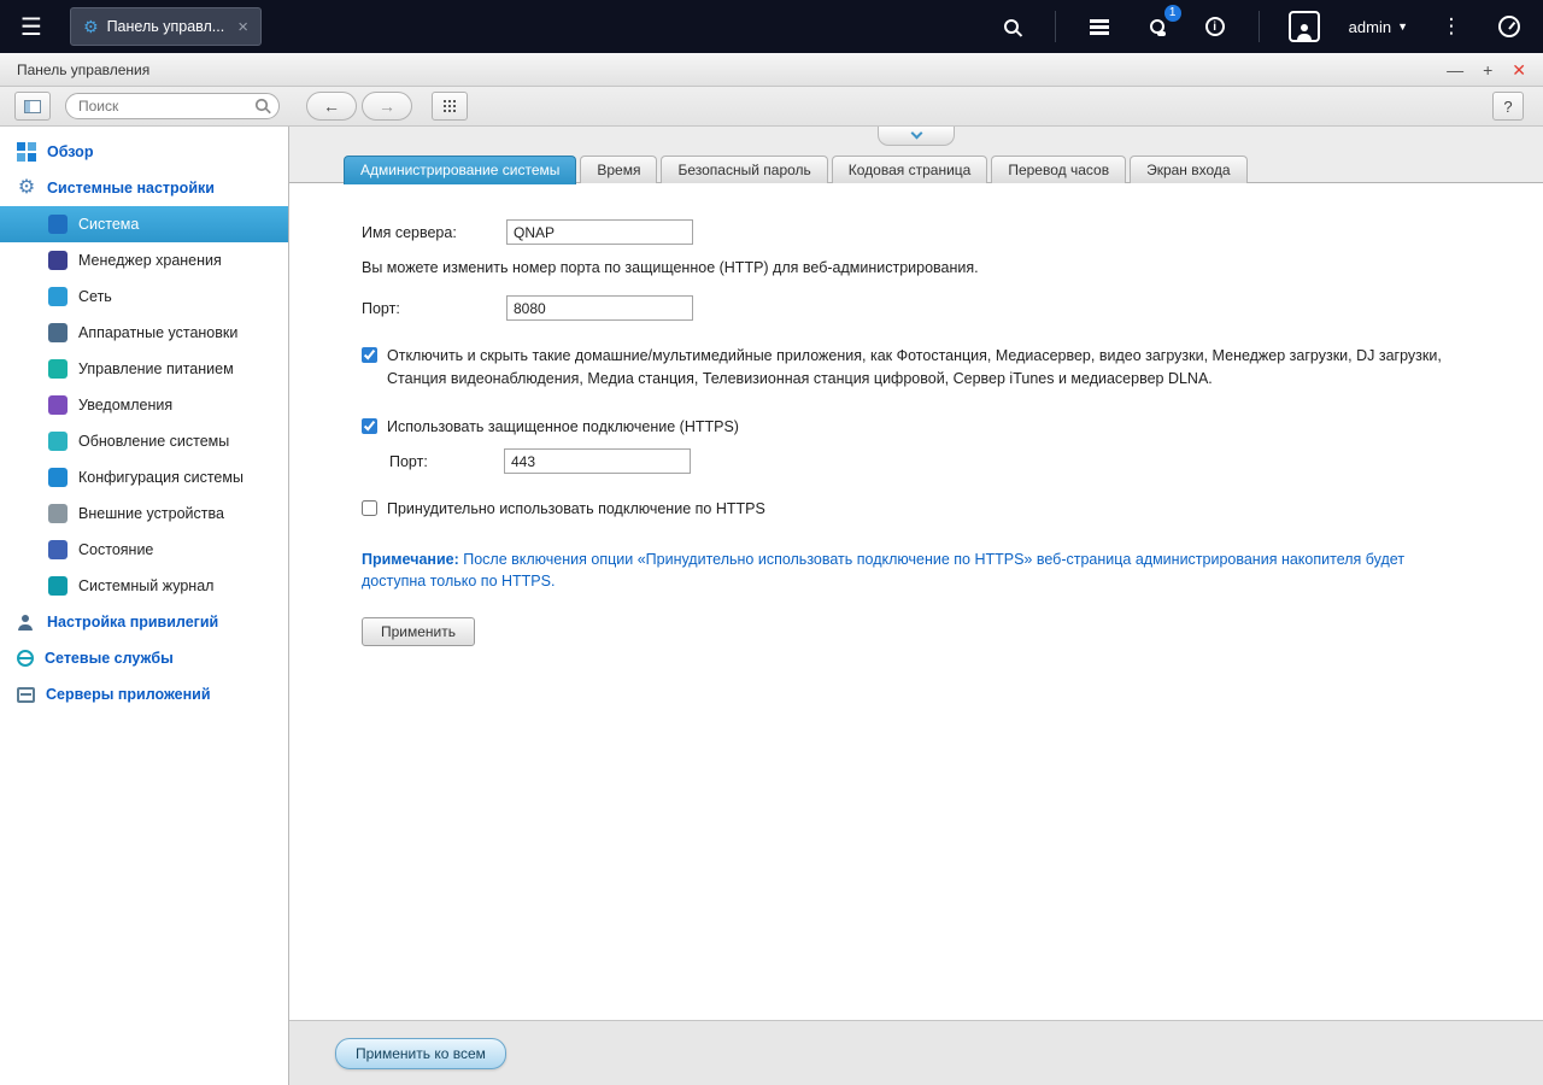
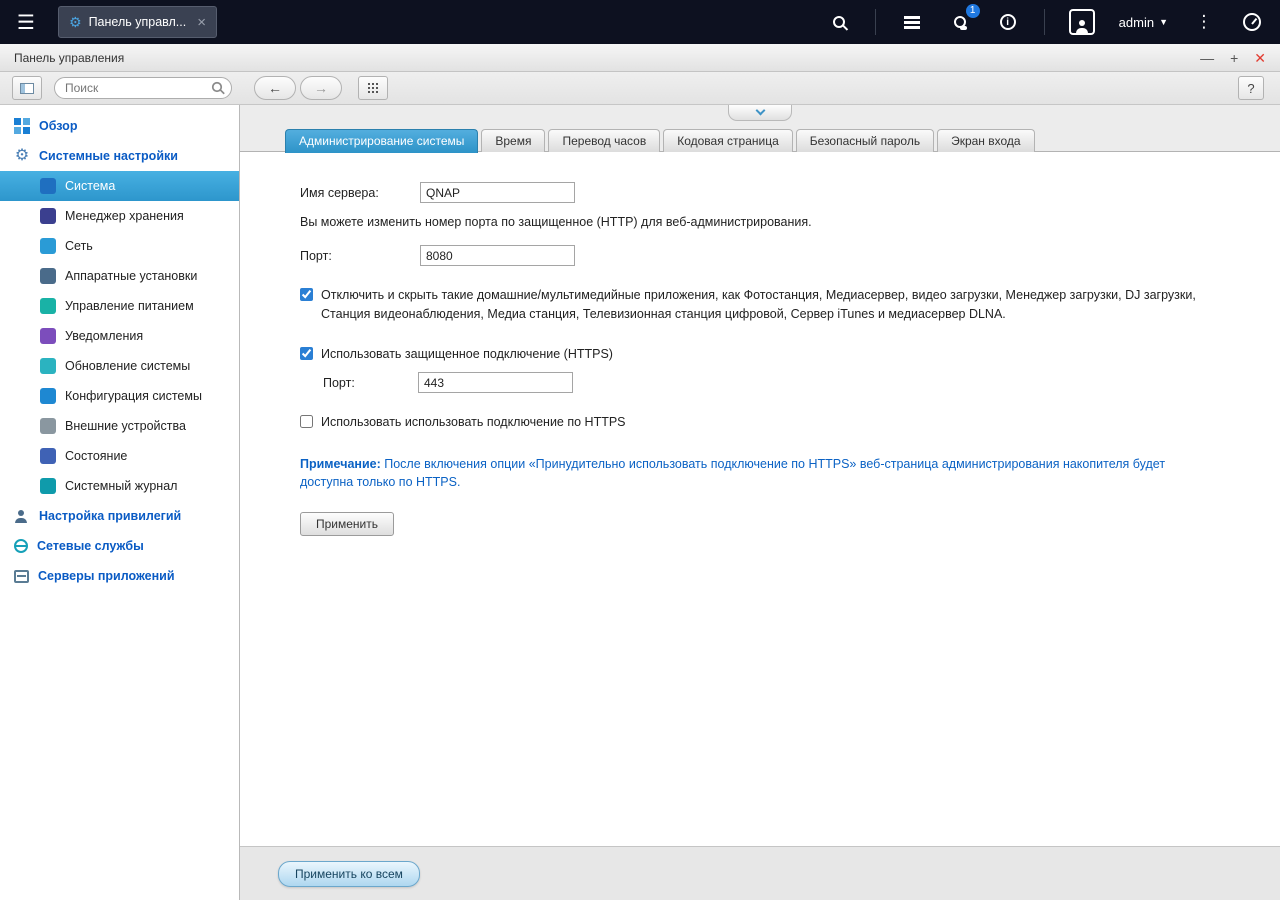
  ☰
  ⚙
  Панель управл...
  ×
  1
  admin
  ▼
  ⋮
  Панель управления
  —
  +
  ✕
  Поиск
  ←
  →
  ?
  Обзор
  ⚙
  Системные настройки
  Система
  Менеджер хранения
  Сеть
  Аппаратные установки
  Управление питанием
  Уведомления
  Обновление системы
  Конфигурация системы
  Внешние устройства
  Состояние
  Системный журнал
  Настройка привилегий
  Сетевые службы
  Серверы приложений
  Администрирование системы
  Время
- Безопасный пароль
+ Перевод часов
  Кодовая страница
- Перевод часов
+ Безопасный пароль
  Экран входа
  Имя сервера:
  QNAP
  Вы можете изменить номер порта по защищенное (HTTP) для веб-администрирования.
  Порт:
  8080
  Отключить и скрыть такие домашние/мультимедийные приложения, как Фотостанция, Медиасервер, видео загрузки, Менеджер загрузки, DJ загрузки, Станция видеонаблюдения, Медиа станция, Телевизионная станция цифровой, Сервер iTunes и медиасервер DLNA.
  Использовать защищенное подключение (HTTPS)
  Порт:
  443
- Принудительно использовать подключение по HTTPS
+ Использовать использовать подключение по HTTPS
  Примечание: После включения опции «Принудительно использовать подключение по HTTPS» веб-страница администрирования накопителя будет доступна только по HTTPS.
  Применить
  Применить ко всем
